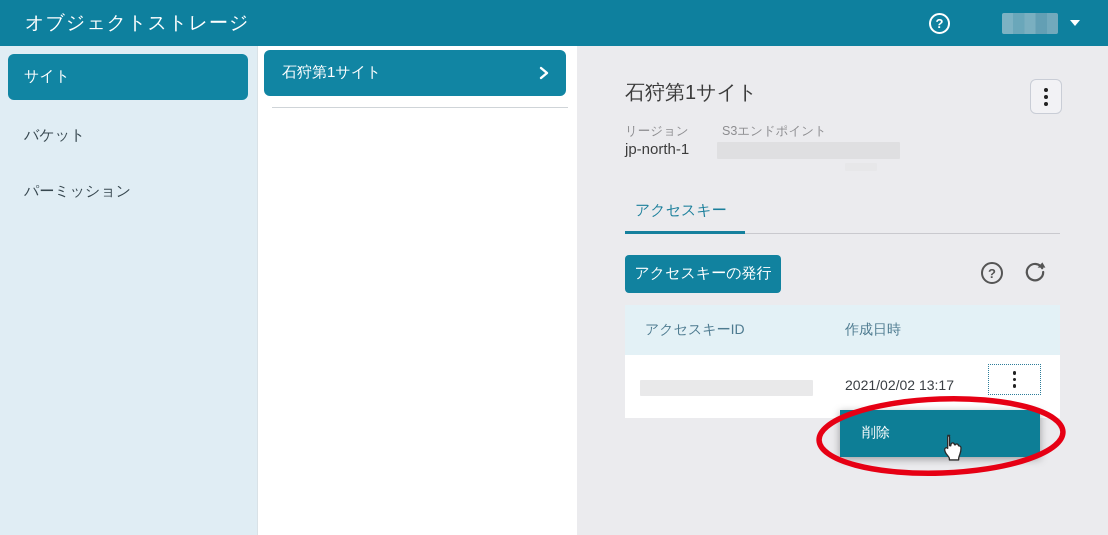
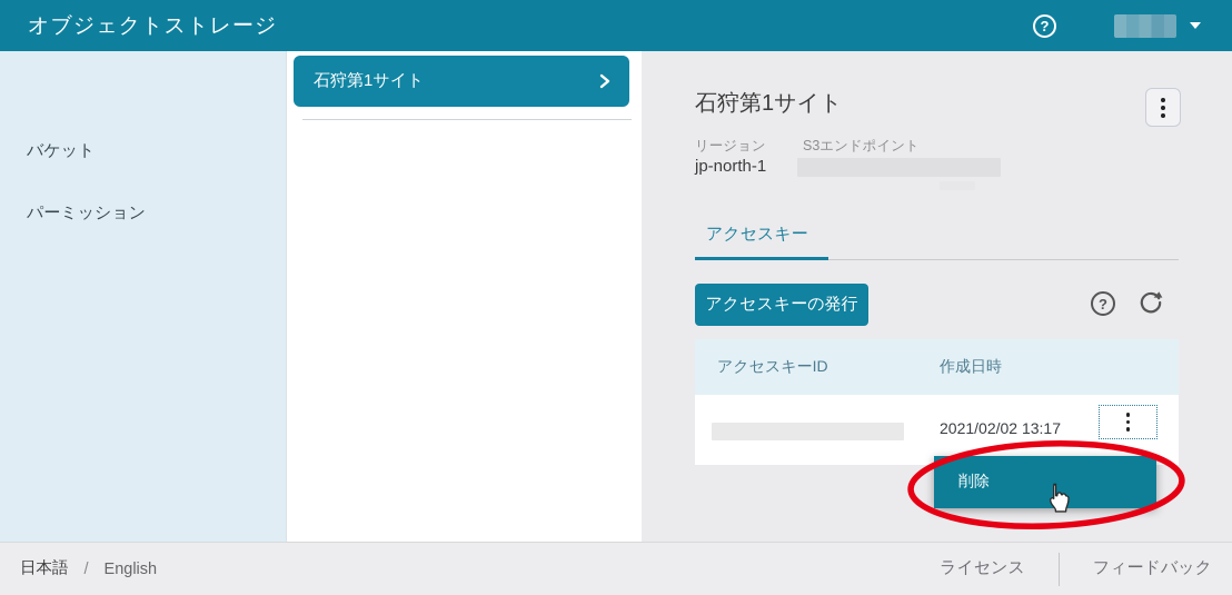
  オブジェクトストレージ
  ?
- サイト
  バケット
  パーミッション
  石狩第1サイト
  石狩第1サイト
  リージョン
  S3エンドポイント
  jp-north-1
  アクセスキー
  アクセスキーの発行
  ?
  アクセスキーID
  作成日時
  2021/02/02 13:17
  削除
+ 日本語
+ /
+ English
+ ライセンス
+ フィードバック
